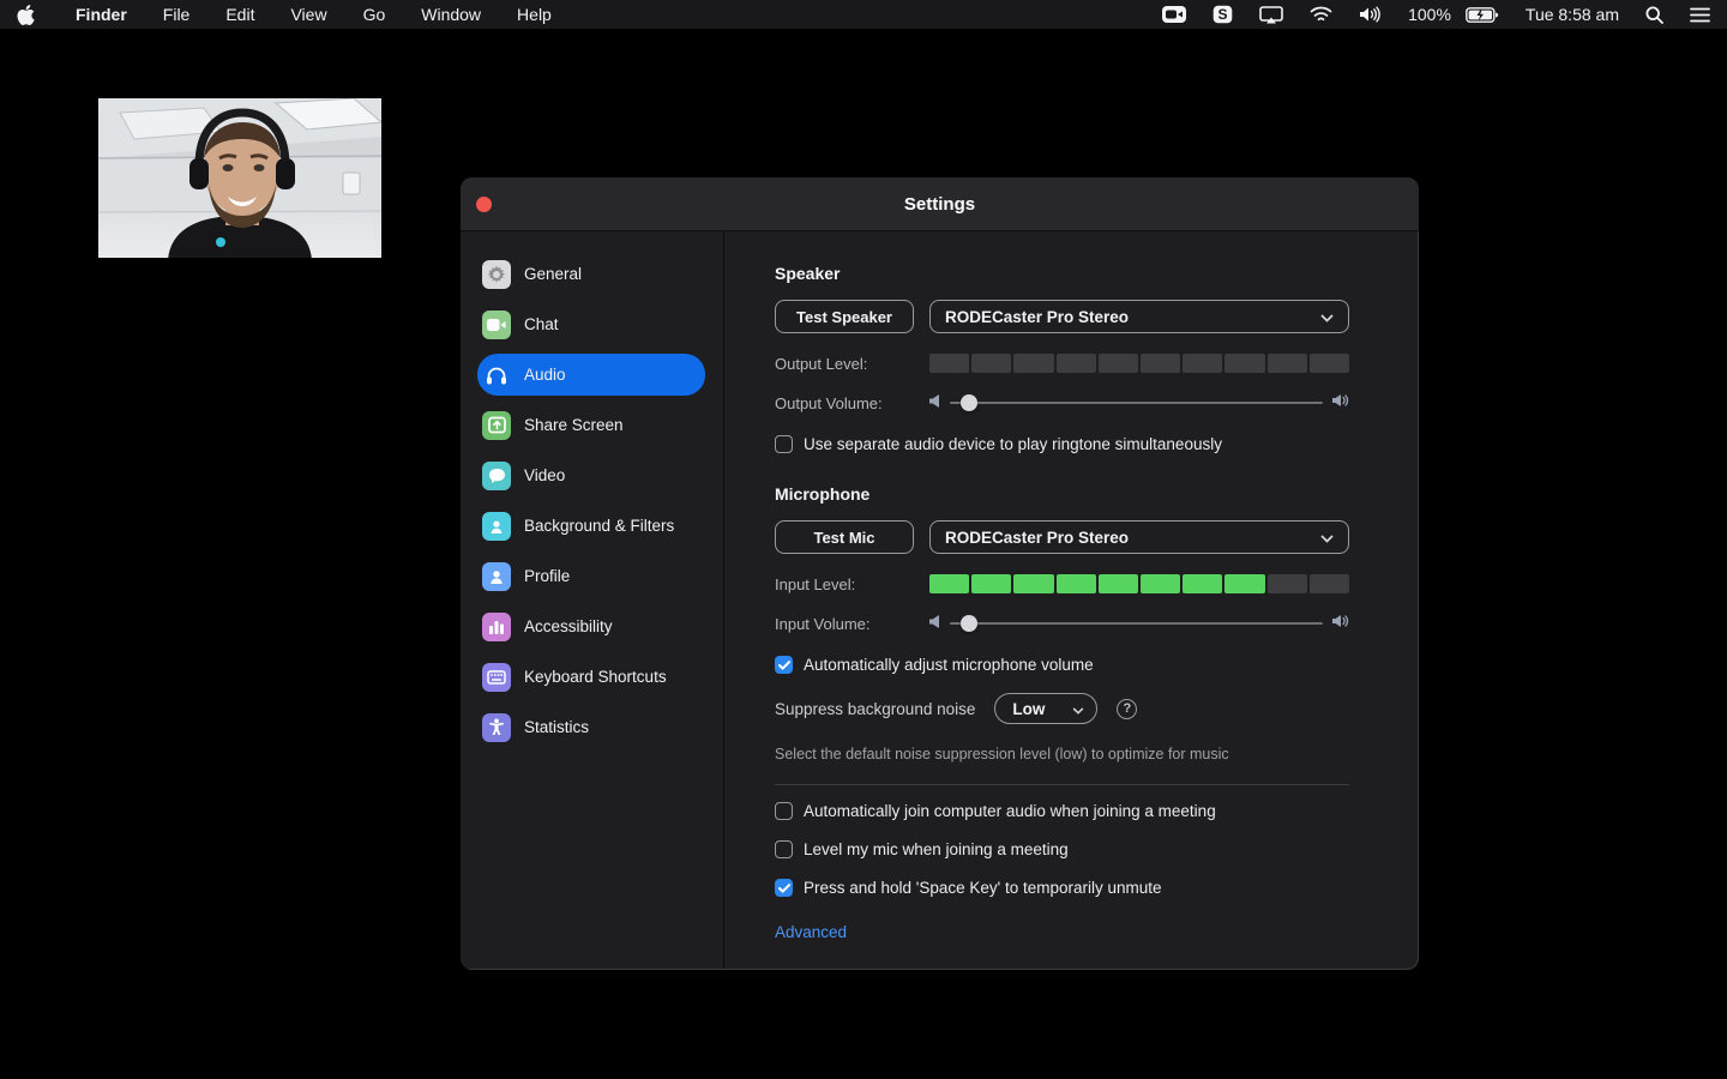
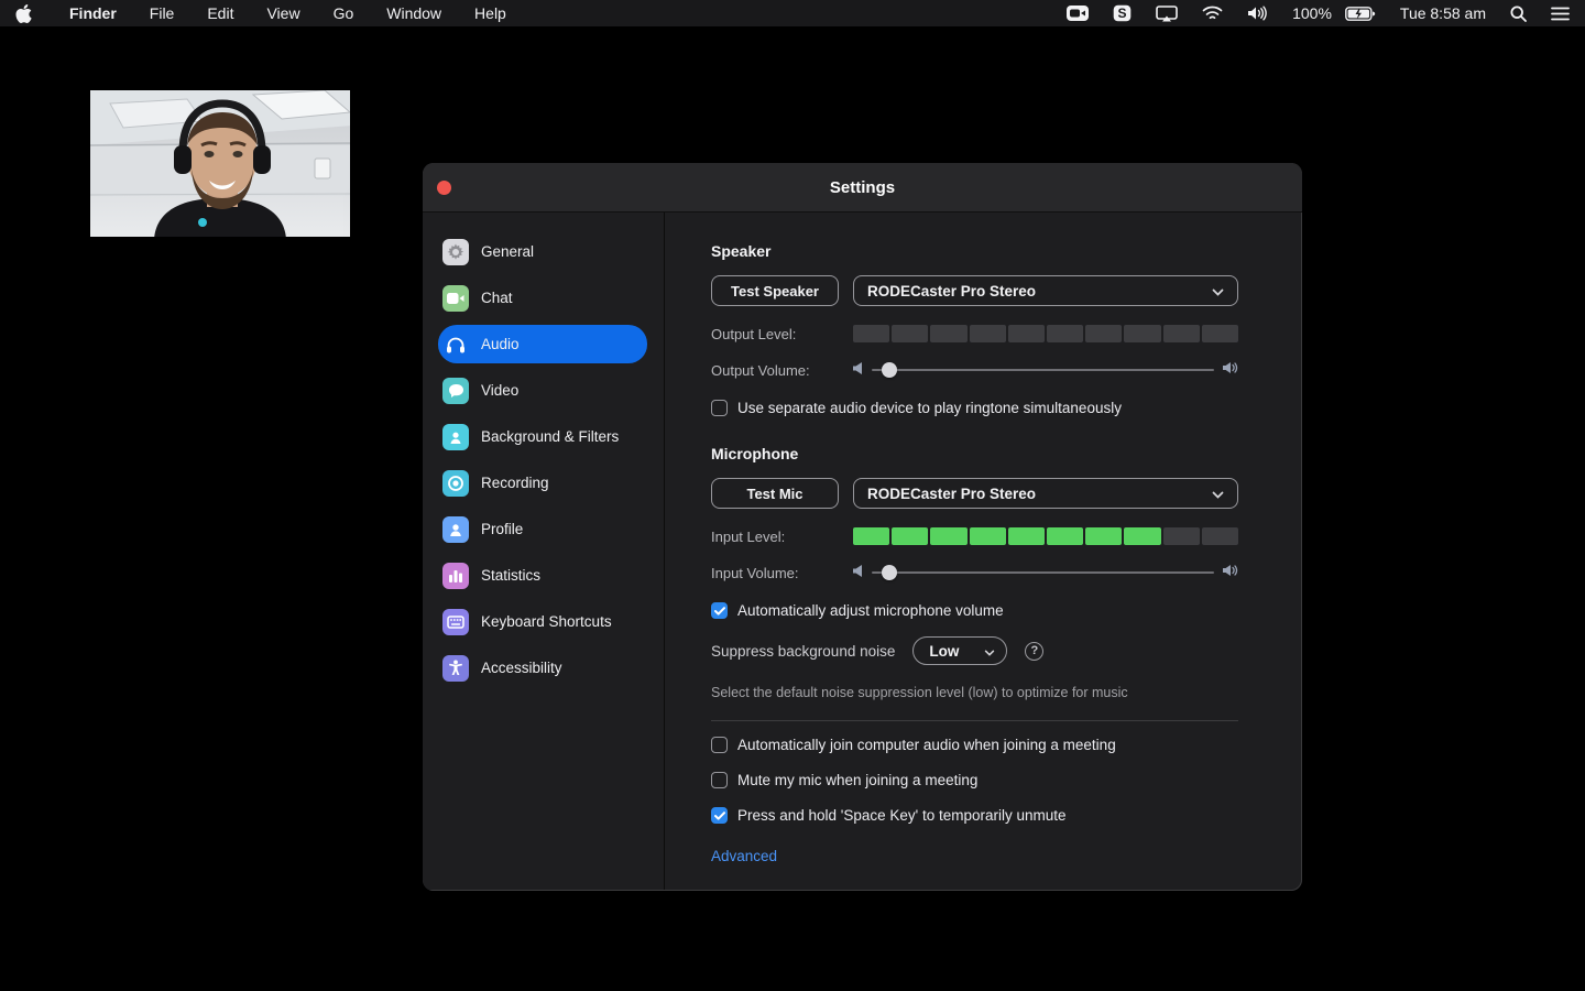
  Finder
  File
  Edit
  View
  Go
  Window
  Help
  S
  100%
  Tue 8:58 am
  Settings
  General
  Chat
  Audio
- Share Screen
  Video
  Background & Filters
+ Recording
  Profile
- Accessibility
+ Statistics
  Keyboard Shortcuts
- Statistics
+ Accessibility
  Speaker
  Test Speaker
  RODECaster Pro Stereo
  Output Level:
  Output Volume:
  Use separate audio device to play ringtone simultaneously
  Microphone
  Test Mic
  RODECaster Pro Stereo
  Input Level:
  Input Volume:
  Automatically adjust microphone volume
  Suppress background noise
  Low
  ?
  Select the default noise suppression level (low) to optimize for music
  Automatically join computer audio when joining a meeting
- Level my mic when joining a meeting
+ Mute my mic when joining a meeting
  Press and hold 'Space Key' to temporarily unmute
  Advanced
